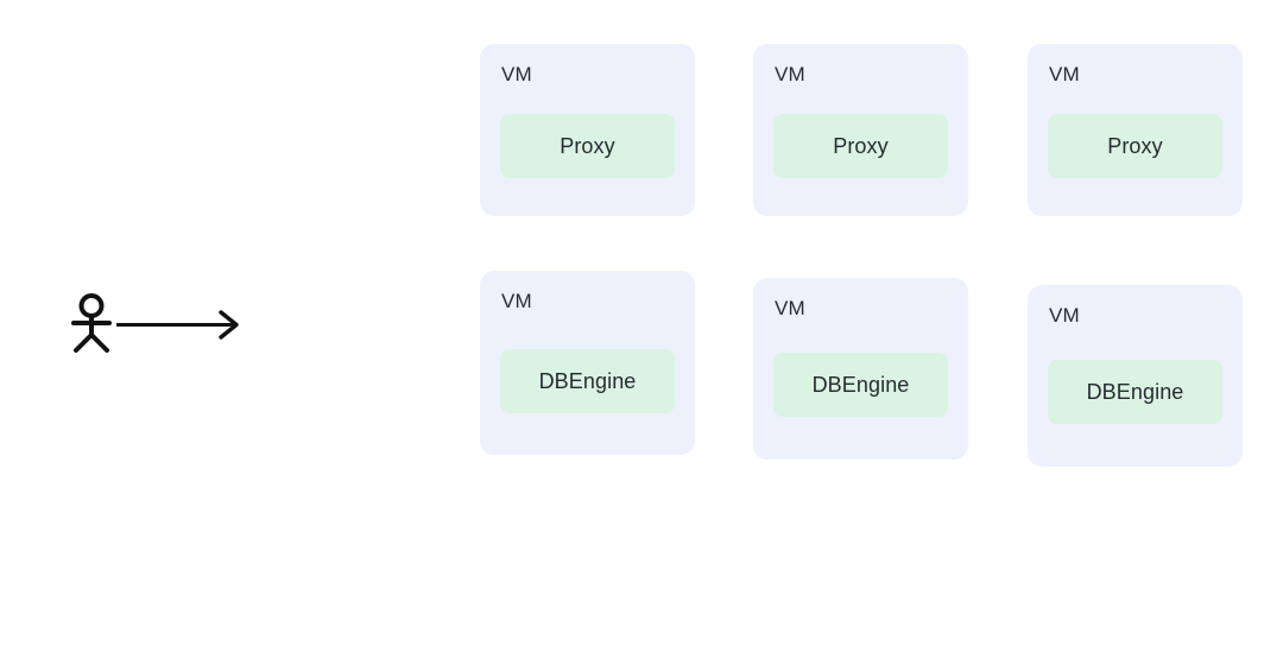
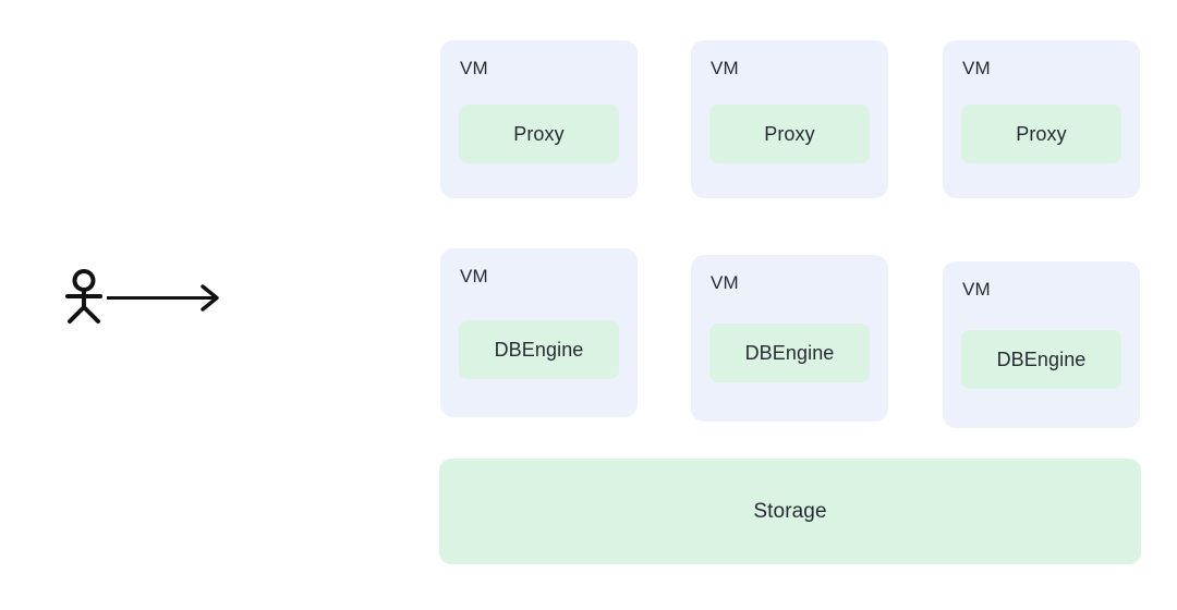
  VM
  Proxy
  VM
  Proxy
  VM
  Proxy
  VM
  DBEngine
  VM
  DBEngine
  VM
  DBEngine
+ Storage
